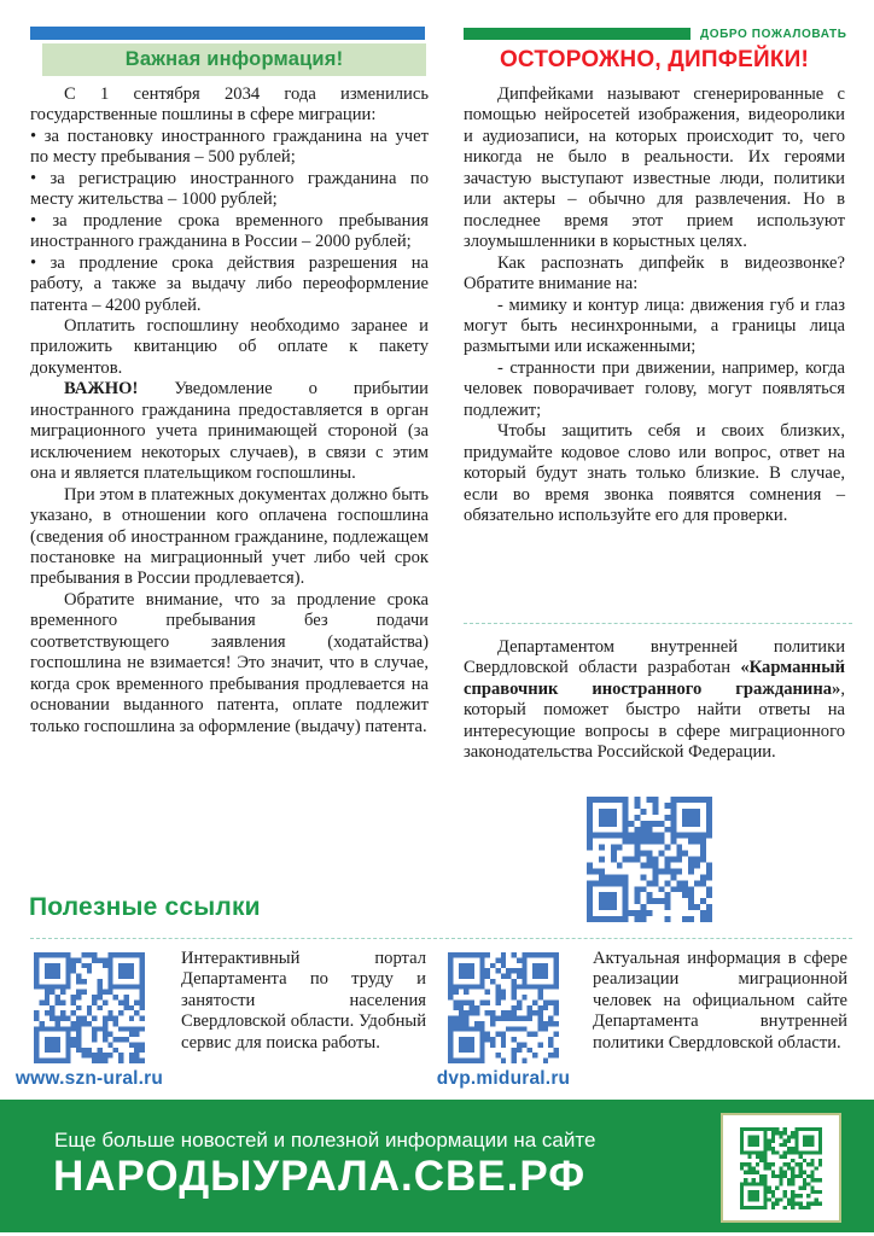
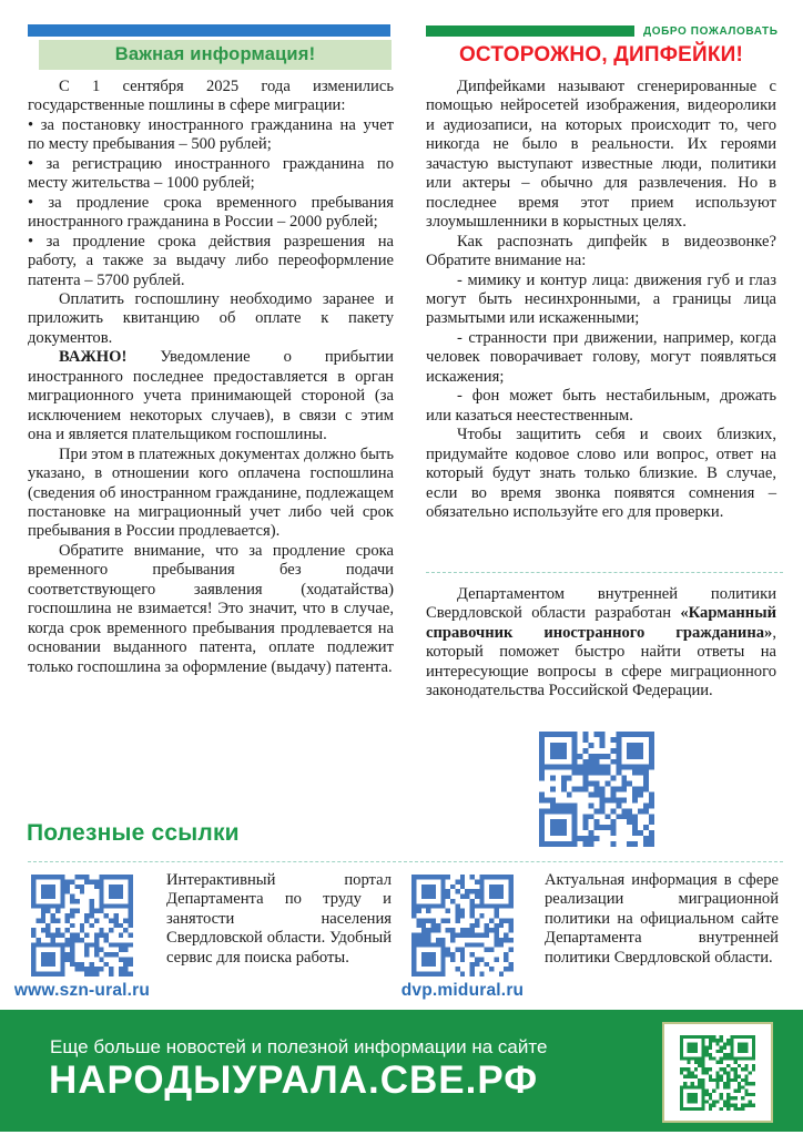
  ДОБРО ПОЖАЛОВАТЬ
  Важная информация!
- С 1 сентября 2034 года изменились государственные пошлины в сфере миграции:
+ С 1 сентября 2025 года изменились государственные пошлины в сфере миграции:
  • за постановку иностранного гражданина на учет по месту пребывания – 500 рублей;
  • за регистрацию иностранного гражданина по месту жительства – 1000 рублей;
  • за продление срока временного пребывания иностранного гражданина в России – 2000 рублей;
- • за продление срока действия разрешения на работу, а также за выдачу либо переоформление патента – 4200 рублей.
+ • за продление срока действия разрешения на работу, а также за выдачу либо переоформление патента – 5700 рублей.
  Оплатить госпошлину необходимо заранее и приложить квитанцию об оплате к пакету документов.
- ВАЖНО! Уведомление о прибытии иностранного гражданина предоставляется в орган миграционного учета принимающей стороной (за исключением некоторых случаев), в связи с этим она и является плательщиком госпошлины.
+ ВАЖНО! Уведомление о прибытии иностранного последнее предоставляется в орган миграционного учета принимающей стороной (за исключением некоторых случаев), в связи с этим она и является плательщиком госпошлины.
  При этом в платежных документах должно быть указано, в отношении кого оплачена госпошлина (сведения об иностранном гражданине, подлежащем постановке на миграционный учет либо чей срок пребывания в России продлевается).
  Обратите внимание, что за продление срока временного пребывания без подачи соответствующего заявления (ходатайства) госпошлина не взимается! Это значит, что в случае, когда срок временного пребывания продлевается на основании выданного патента, оплате подлежит только госпошлина за оформление (выдачу) патента.
  ОСТОРОЖНО, ДИПФЕЙКИ!
  Дипфейками называют сгенерированные с помощью нейросетей изображения, видеоролики и аудиозаписи, на которых происходит то, чего никогда не было в реальности. Их героями зачастую выступают известные люди, политики или актеры – обычно для развлечения. Но в последнее время этот прием используют злоумышленники в корыстных целях.
  Как распознать дипфейк в видеозвонке? Обратите внимание на:
  - мимику и контур лица: движения губ и глаз могут быть несинхронными, а границы лица размытыми или искаженными;
- - странности при движении, например, когда человек поворачивает голову, могут появляться подлежит;
+ - странности при движении, например, когда человек поворачивает голову, могут появляться искажения;
+ - фон может быть нестабильным, дрожать или казаться неестественным.
  Чтобы защитить себя и своих близких, придумайте кодовое слово или вопрос, ответ на который будут знать только близкие. В случае, если во время звонка появятся сомнения – обязательно используйте его для проверки.
  Департаментом внутренней политики Свердловской области разработан «Карманный справочник иностранного гражданина», который поможет быстро найти ответы на интересующие вопросы в сфере миграционного законодательства Российской Федерации.
  Полезные ссылки
  www.szn-ural.ru
  Интерактивный портал Департамента по труду и занятости населения Свердловской области. Удобный сервис для поиска работы.
  dvp.midural.ru
- Актуальная информация в сфере реализации миграционной человек на официальном сайте Департамента внутренней политики Свердловской области.
+ Актуальная информация в сфере реализации миграционной политики на официальном сайте Департамента внутренней политики Свердловской области.
  Еще больше новостей и полезной информации на сайте
  НАРОДЫУРАЛА.СВЕ.РФ
